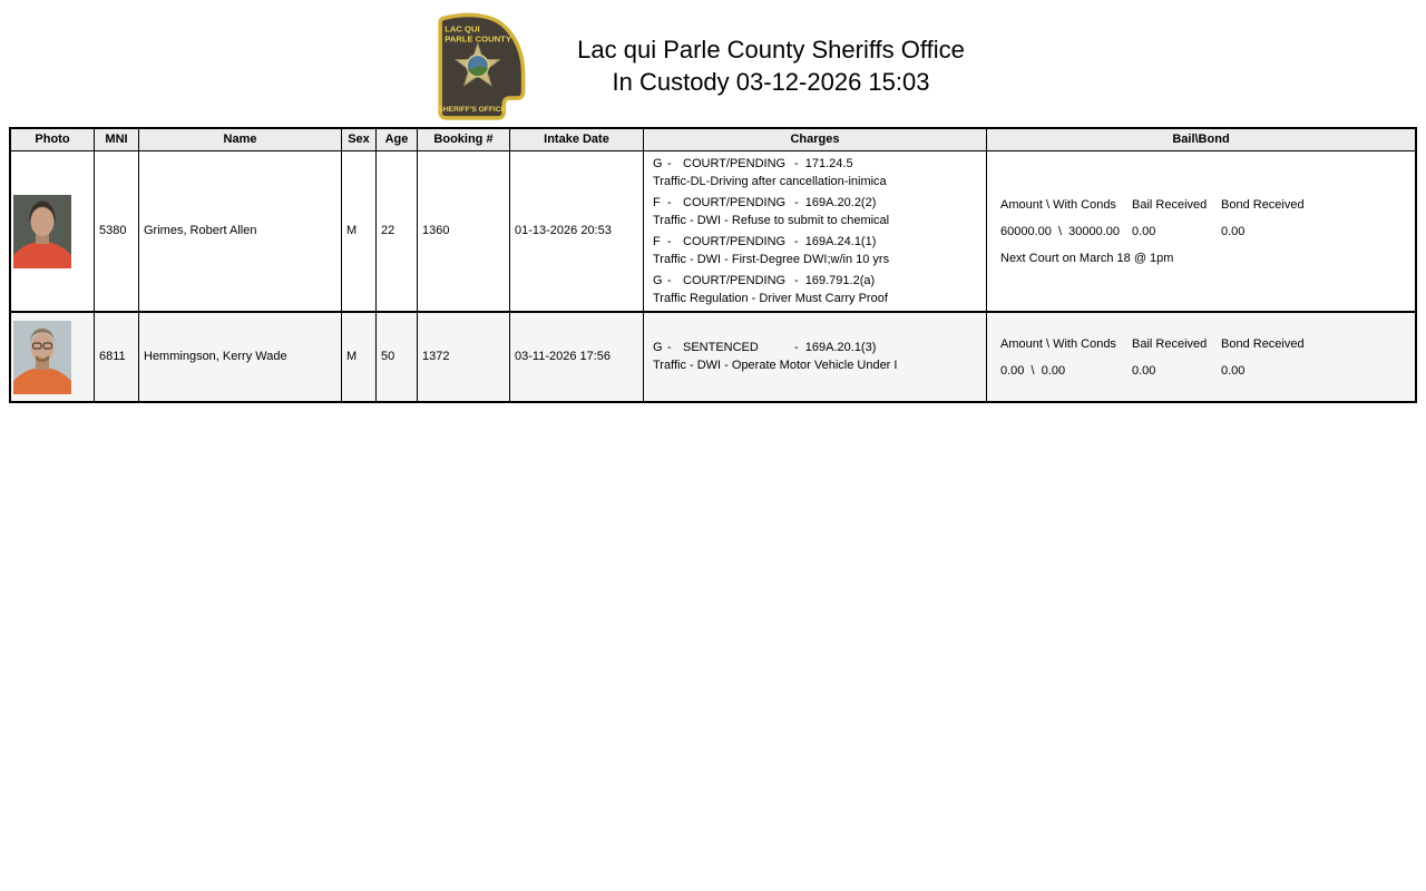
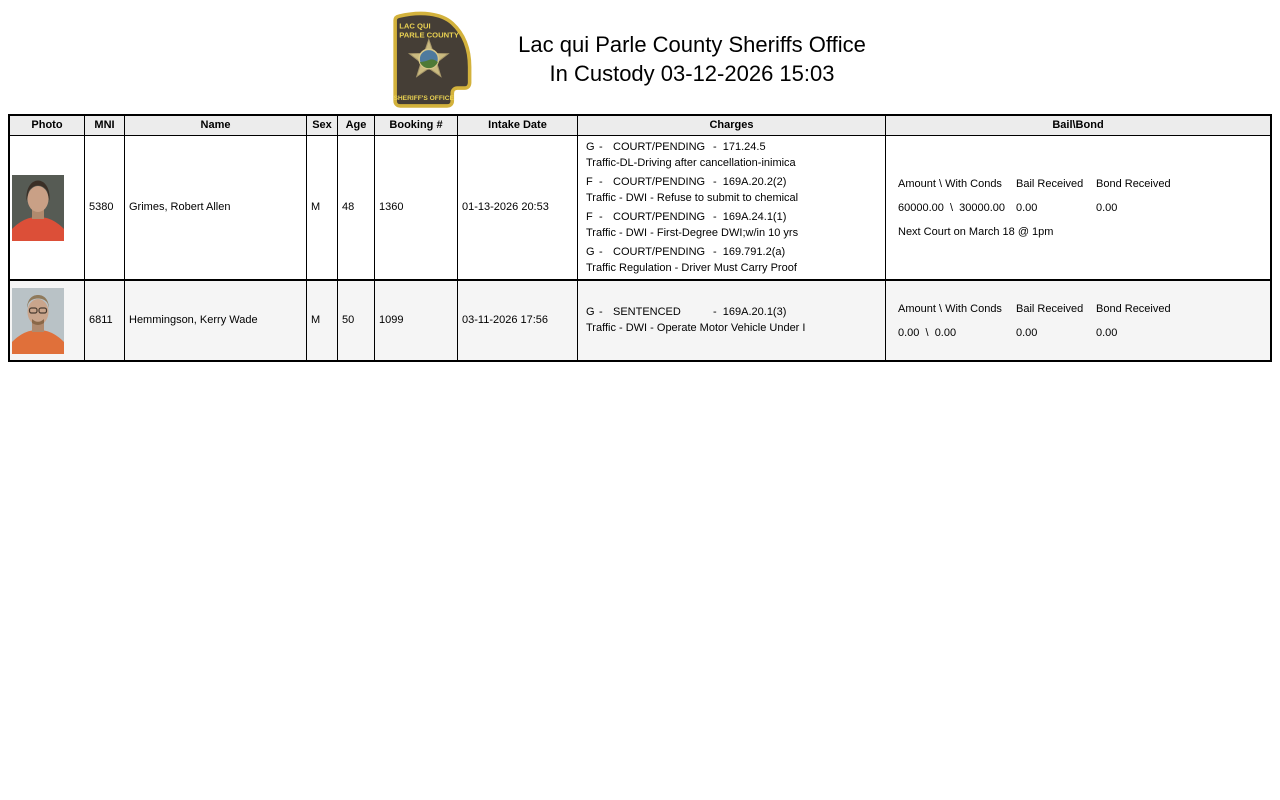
  LAC QUI
  PARLE COUNTY
  Lac qui Parle County Sheriffs Office
  In Custody 03-12-2026 15:03
  Photo
  MNI
  Name
  Sex
  Age
  Booking #
  Intake Date
  Charges
  Bail\Bond
  5380
  Grimes, Robert Allen
  M
- 22
+ 48
  1360
  01-13-2026 20:53
  G
  -
  COURT/PENDING
  - 171.24.5
  Traffic-DL-Driving after cancellation-inimica
  F
  -
  COURT/PENDING
  - 169A.20.2(2)
  Traffic - DWI - Refuse to submit to chemical
  F
  -
  COURT/PENDING
  - 169A.24.1(1)
  Traffic - DWI - First-Degree DWI;w/in 10 yrs
  G
  -
  COURT/PENDING
  - 169.791.2(a)
  Traffic Regulation - Driver Must Carry Proof
  Amount \ With Conds
  Bail Received
  Bond Received
  60000.00 \ 30000.00
  0.00
  0.00
  Next Court on March 18 @ 1pm
  6811
  Hemmingson, Kerry Wade
  M
  50
- 1372
+ 1099
  03-11-2026 17:56
  G
  -
  SENTENCED
  - 169A.20.1(3)
  Traffic - DWI - Operate Motor Vehicle Under I
  Amount \ With Conds
  Bail Received
  Bond Received
  0.00 \ 0.00
  0.00
  0.00
